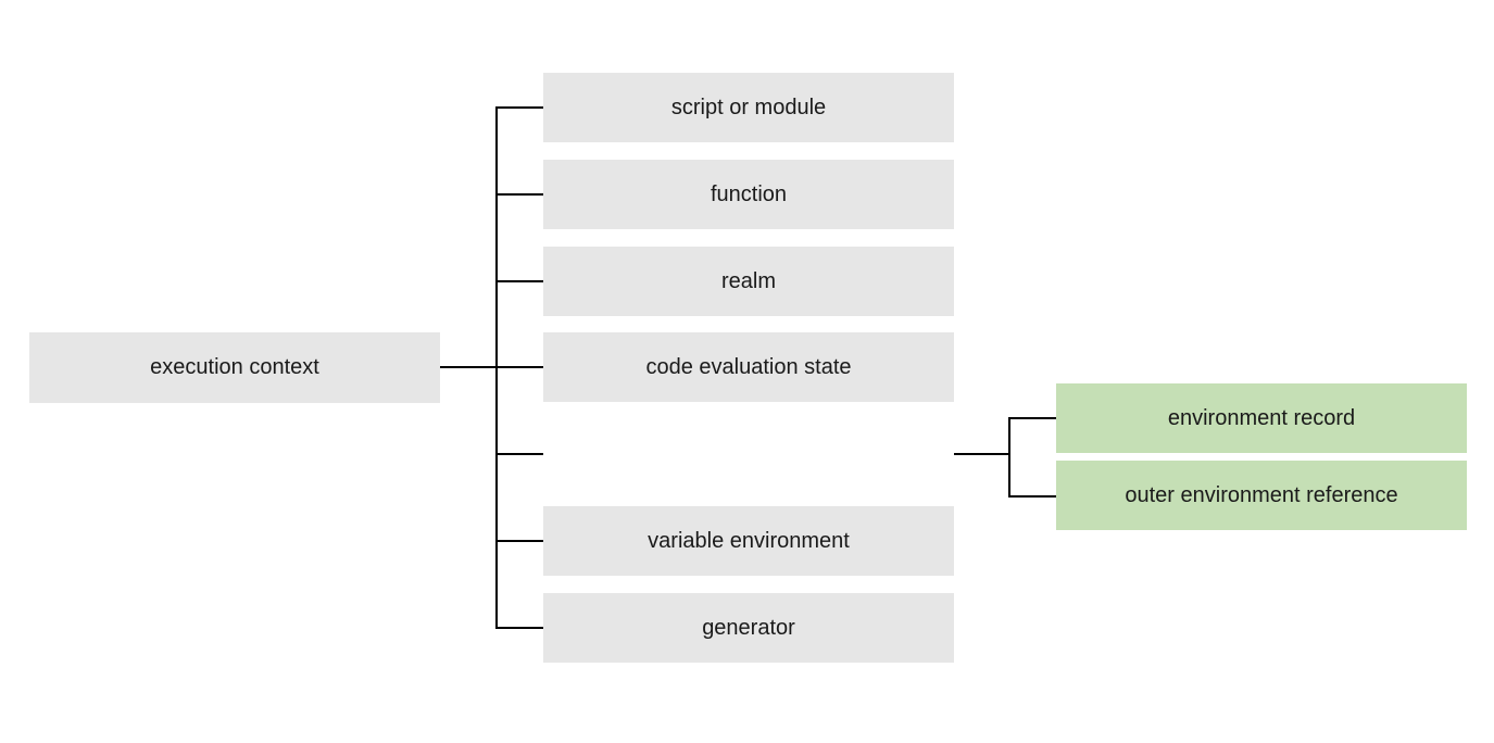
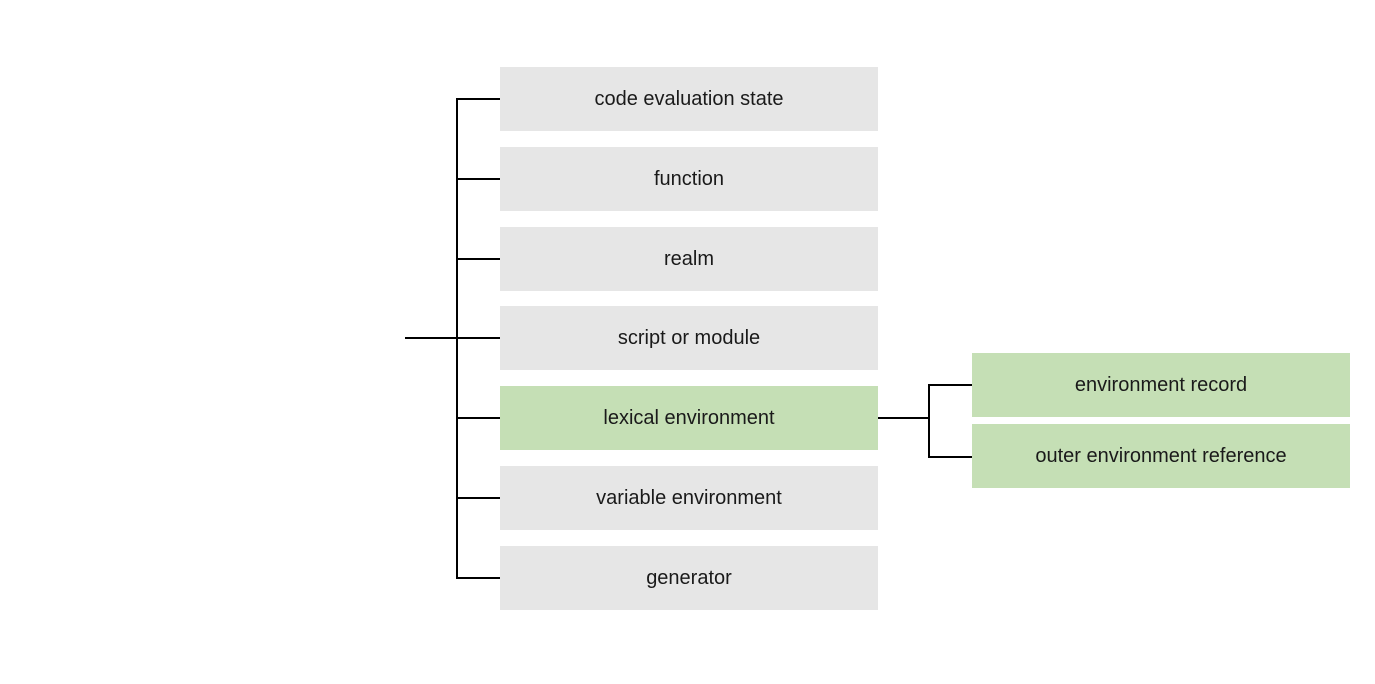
- execution context
- script or module
+ code evaluation state
  function
  realm
- code evaluation state
+ script or module
+ lexical environment
  variable environment
  generator
  environment record
  outer environment reference
